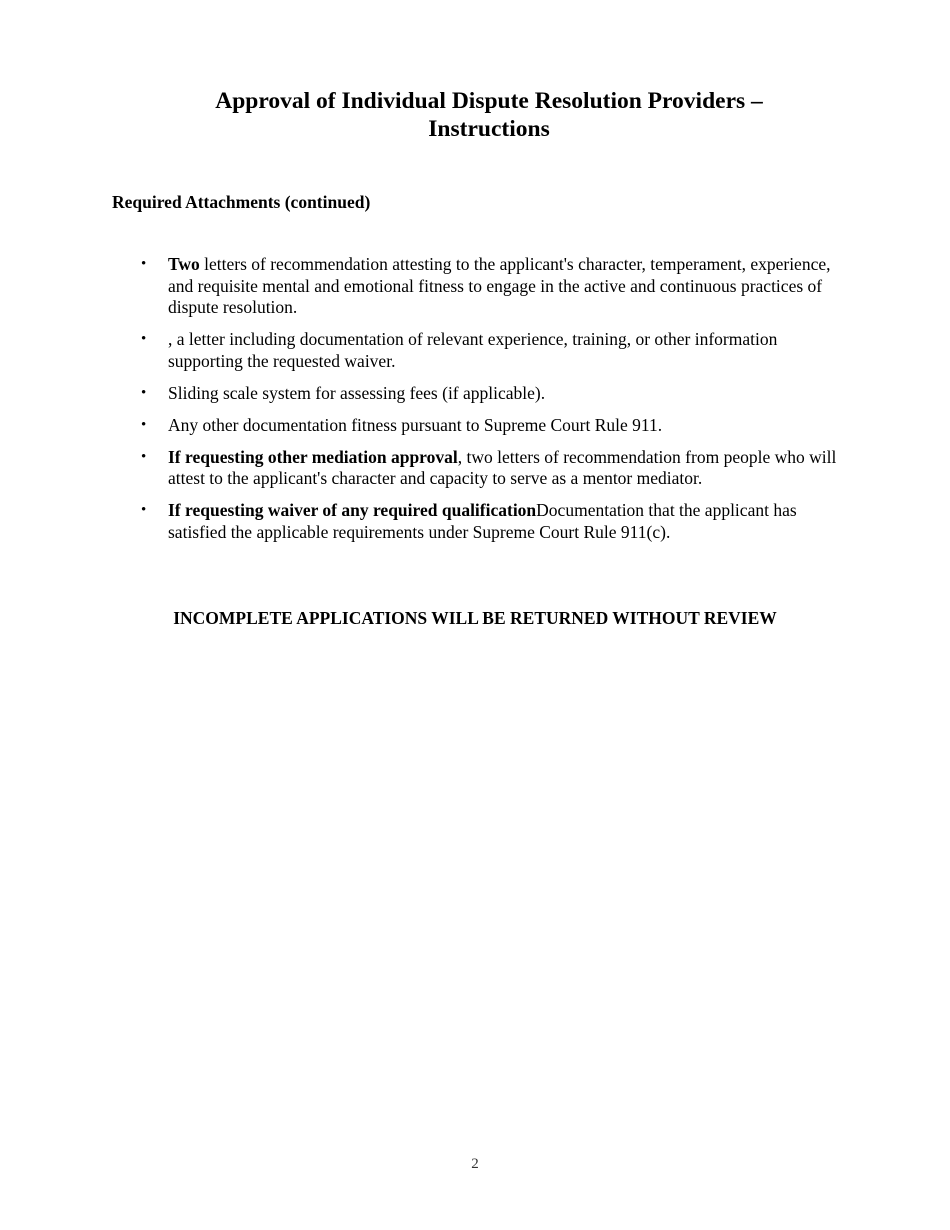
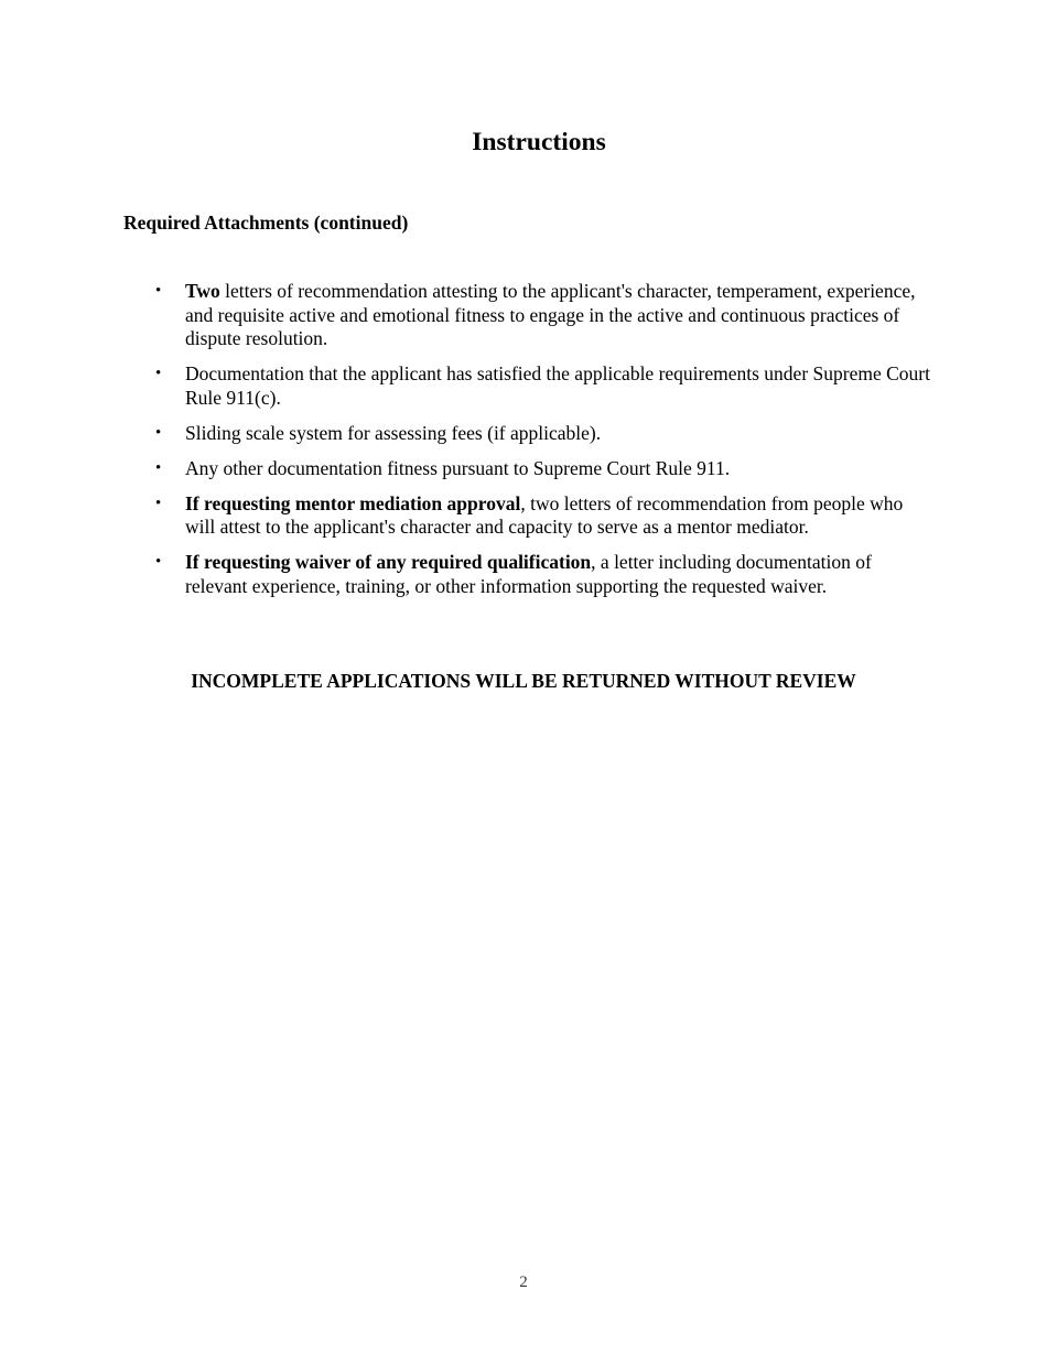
- Approval of Individual Dispute Resolution Providers –
  Instructions
  Required Attachments (continued)
  •
- Two letters of recommendation attesting to the applicant's character, temperament, experience, and requisite mental and emotional fitness to engage in the active and continuous practices of dispute resolution.
+ Two letters of recommendation attesting to the applicant's character, temperament, experience, and requisite active and emotional fitness to engage in the active and continuous practices of dispute resolution.
  •
- , a letter including documentation of relevant experience, training, or other information supporting the requested waiver.
+ Documentation that the applicant has satisfied the applicable requirements under Supreme Court Rule 911(c).
  •
  Sliding scale system for assessing fees (if applicable).
  •
  Any other documentation fitness pursuant to Supreme Court Rule 911.
  •
- If requesting other mediation approval, two letters of recommendation from people who will attest to the applicant's character and capacity to serve as a mentor mediator.
+ If requesting mentor mediation approval, two letters of recommendation from people who will attest to the applicant's character and capacity to serve as a mentor mediator.
  •
- If requesting waiver of any required qualificationDocumentation that the applicant has satisfied the applicable requirements under Supreme Court Rule 911(c).
+ If requesting waiver of any required qualification, a letter including documentation of relevant experience, training, or other information supporting the requested waiver.
  INCOMPLETE APPLICATIONS WILL BE RETURNED WITHOUT REVIEW
  2
